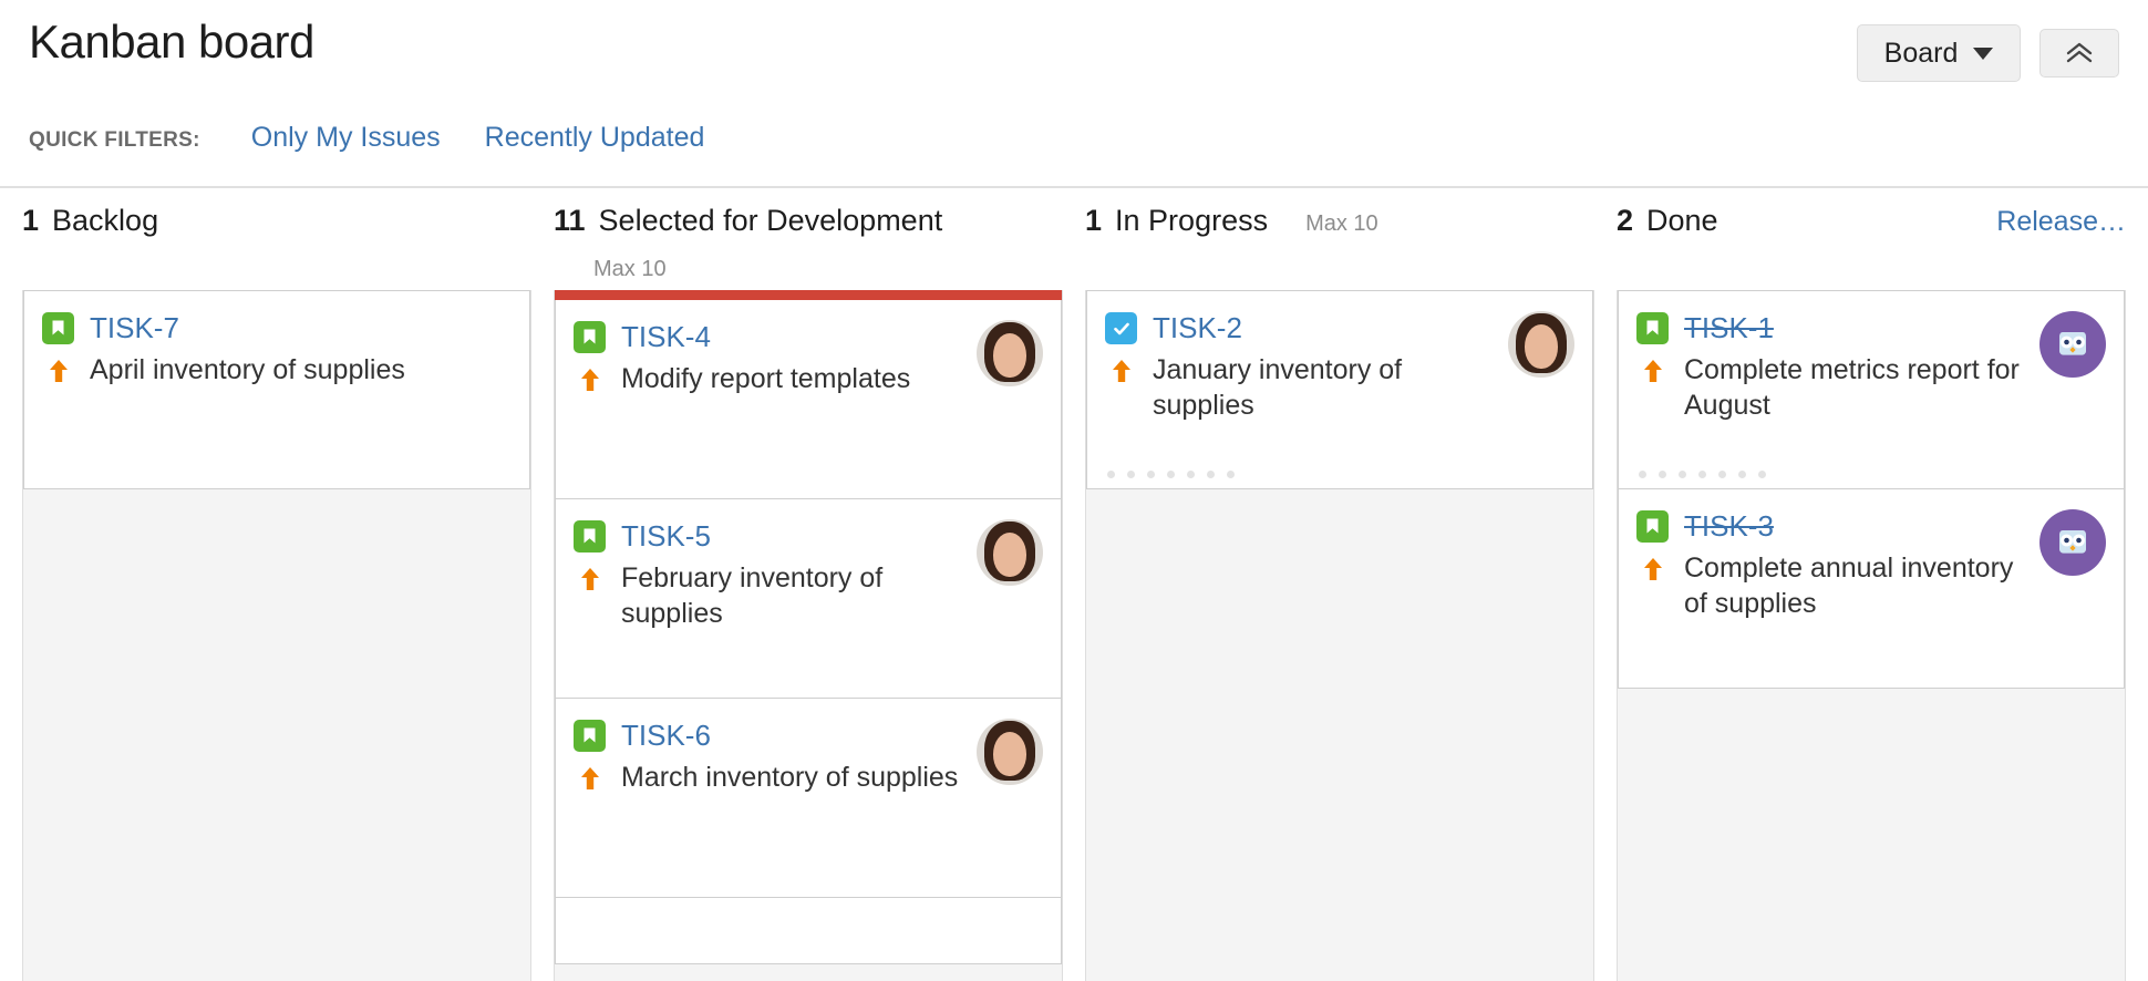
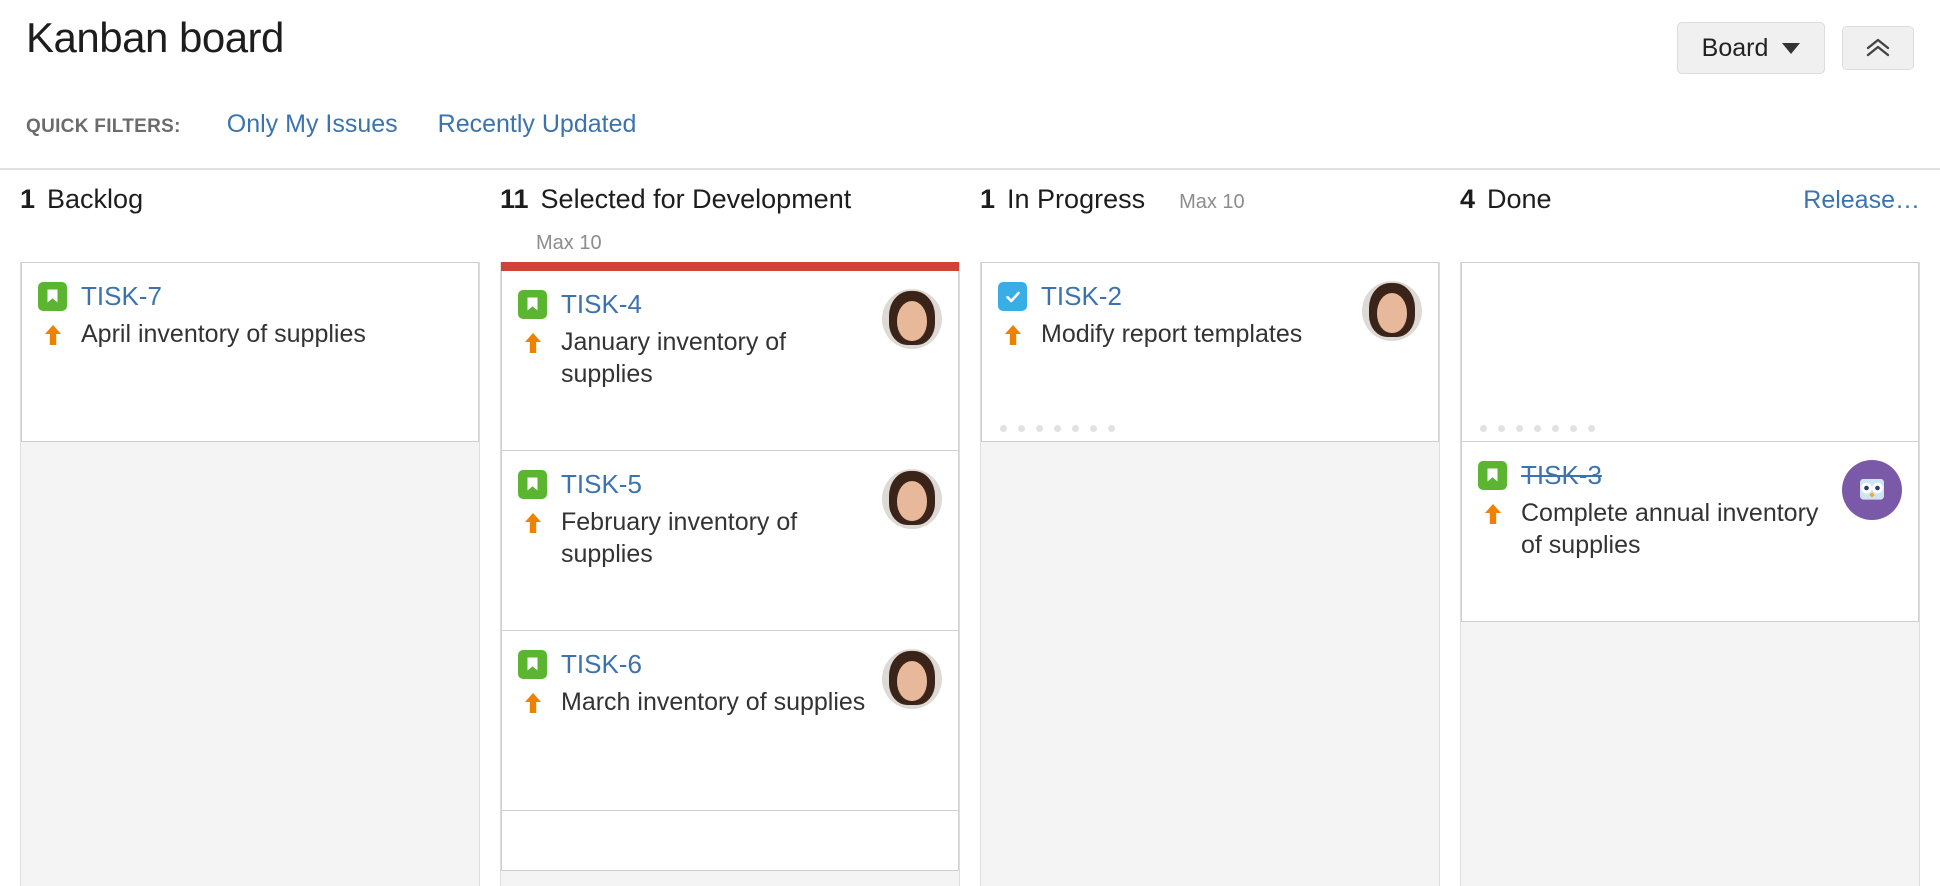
  Kanban board
  Board
  QUICK FILTERS:
  Only My Issues
  Recently Updated
  1
  Backlog
  TISK-7
  April inventory of supplies
  11
  Selected for Development
  Max 10
  TISK-4
- Modify report templates
+ January inventory of supplies
  TISK-5
  February inventory of supplies
  TISK-6
  March inventory of supplies
  1
  In Progress
  Max 10
  TISK-2
- January inventory of supplies
+ Modify report templates
- 2
+ 4
  Done
  Release…
- TISK-1
- Complete metrics report for August
  TISK-3
  Complete annual inventory of supplies
